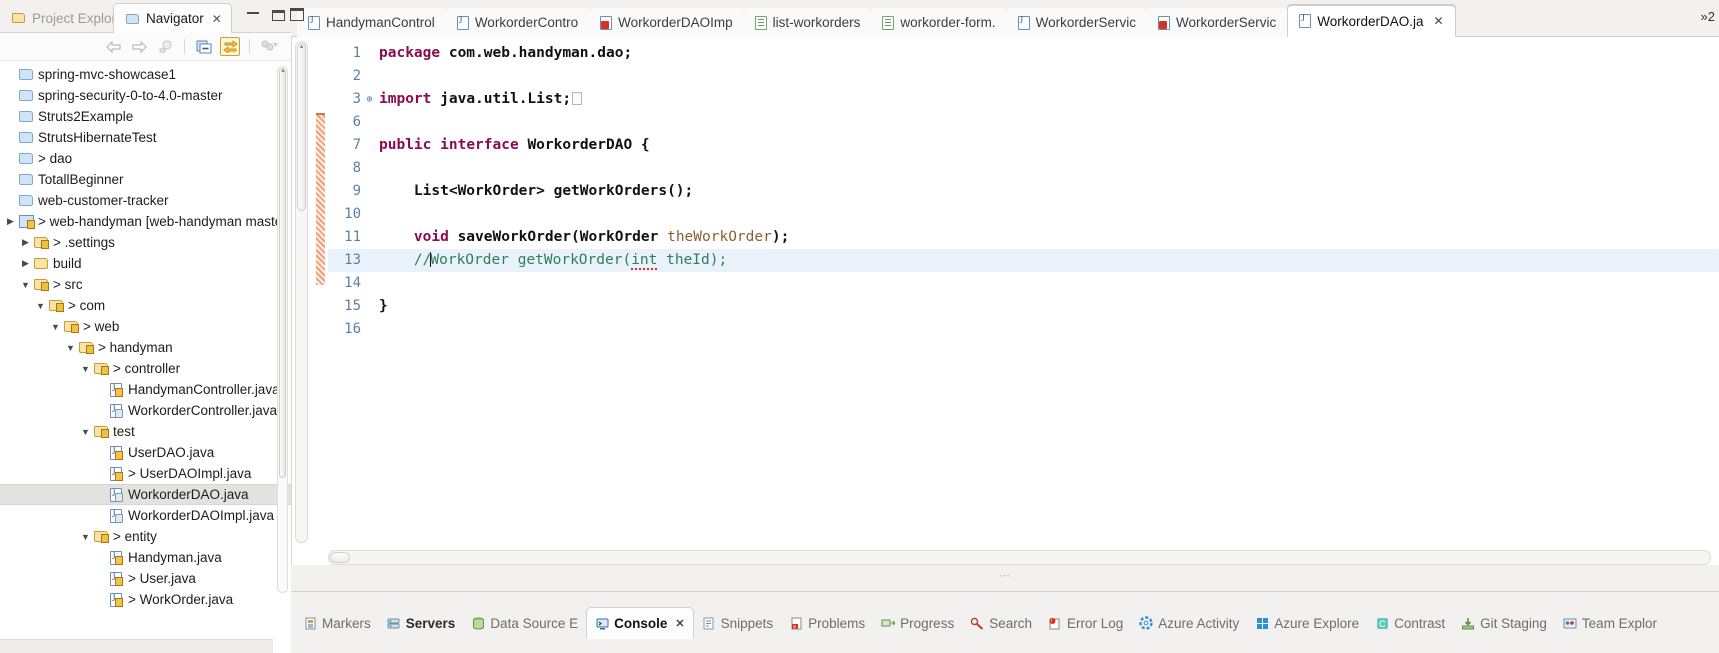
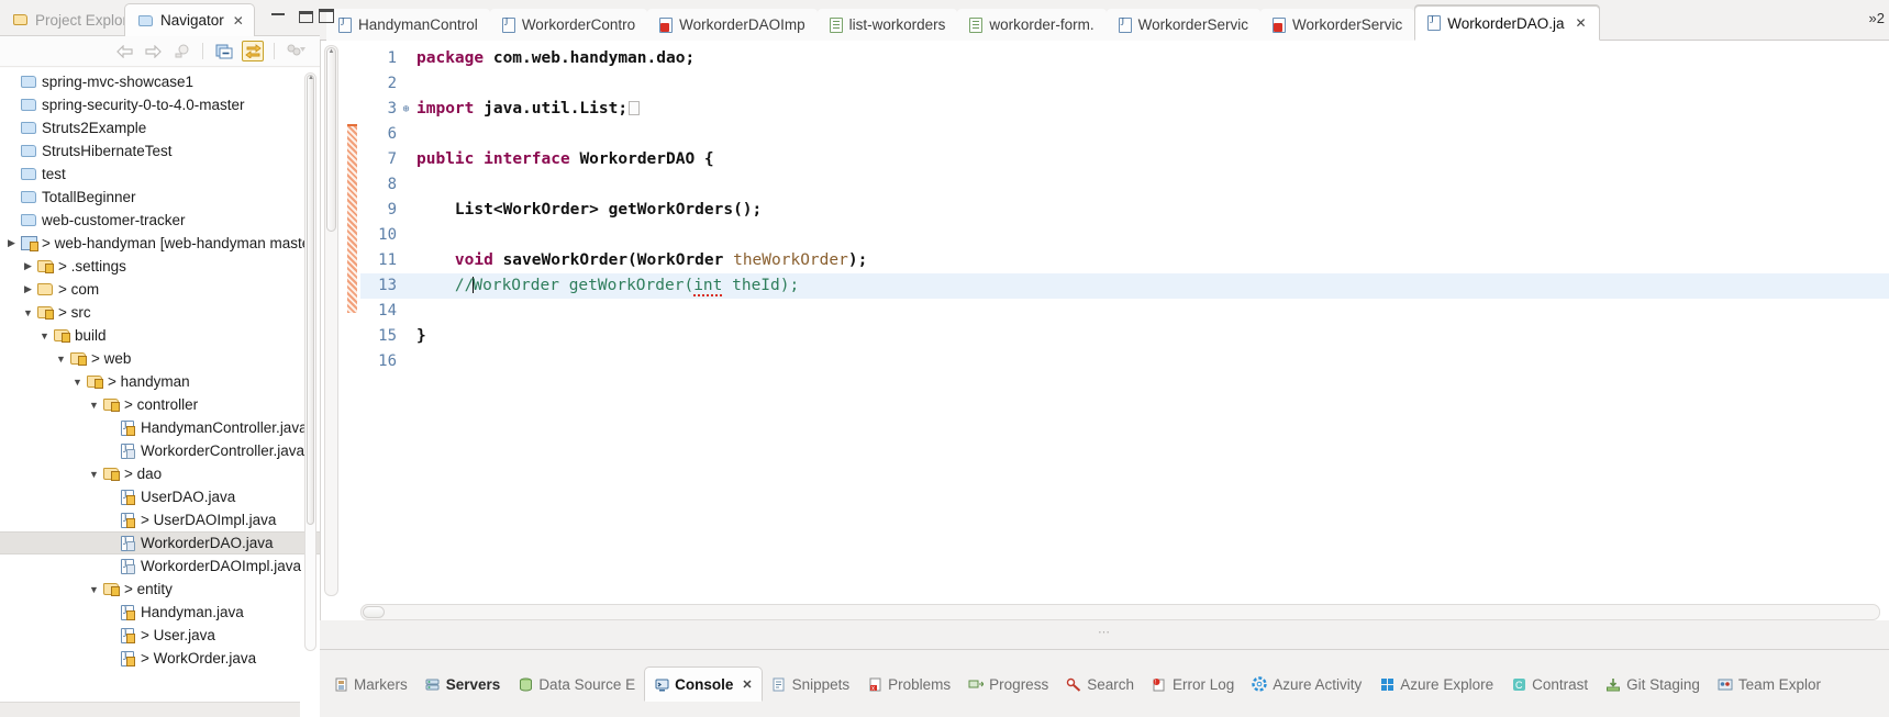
  Project Explo
  Navigator
  ✕
  spring-mvc-showcase1
  spring-security-0-to-4.0-master
  Struts2Example
  StrutsHibernateTest
- > dao
+ test
  TotallBeginner
  web-customer-tracker
  ▶
  > web-handyman [web-handyman mast
  ▶
  > .settings
  ▶
- build
+ > com
  ▼
  > src
  ▼
- > com
+ build
  ▼
  > web
  ▼
  > handyman
  ▼
  > controller
  HandymanController.java
  WorkorderController.java
  ▼
- test
+ > dao
  UserDAO.java
  > UserDAOImpl.java
  WorkorderDAO.java
  WorkorderDAOImpl.java
  ▼
  > entity
  Handyman.java
  > User.java
  > WorkOrder.java
  HandymanControl
  WorkorderContro
  WorkorderDAOImp
  list-workorders
  workorder-form.
  WorkorderServic
  WorkorderServic
  WorkorderDAO.ja
  ✕
  »2
  1
  package com.web.handyman.dao;
  2
  3
  ⊕
  import java.util.List;
  6
  7
  public interface WorkorderDAO {
  8
  9
  List<WorkOrder> getWorkOrders();
  10
  11
  void saveWorkOrder(WorkOrder theWorkOrder);
  13
  //WorkOrder getWorkOrder(int theId);
  14
  15
  }
  16
  ⋯
  Markers
  Servers
  Data Source E
  Console
  ✕
  Snippets
  Problems
  Progress
  Search
  Error Log
  Azure Activity
  Azure Explore
  C
  Contrast
  Git Staging
  Team Explor
